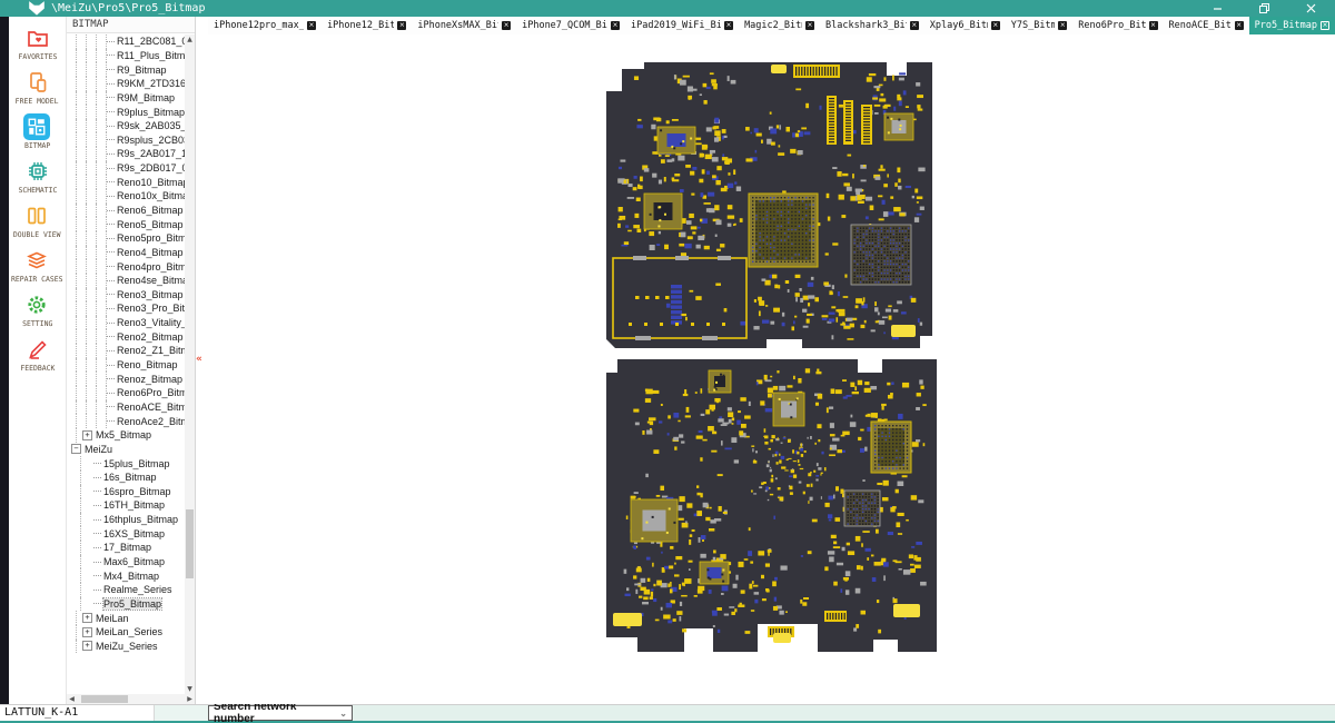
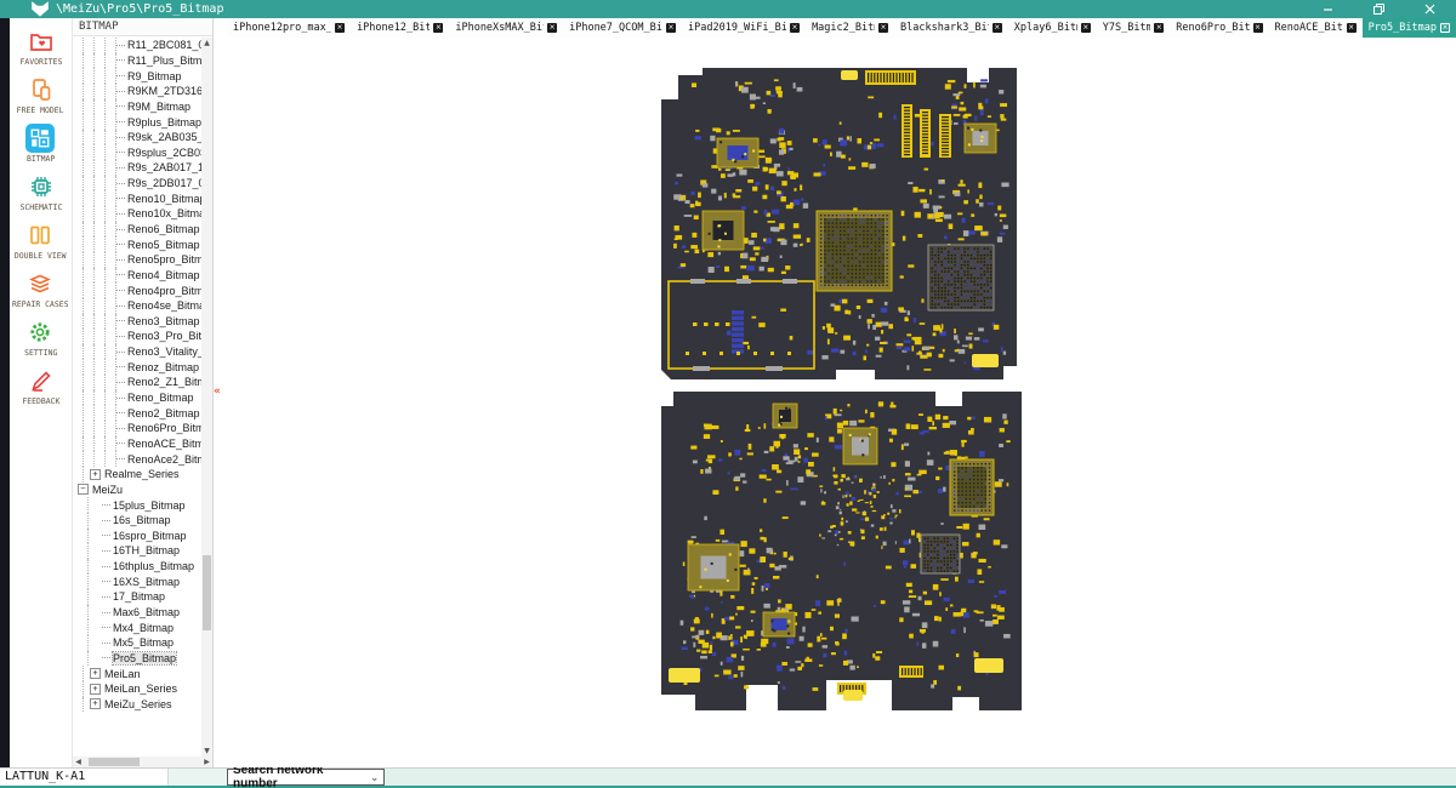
  \MeiZu\Pro5\Pro5_Bitmap
  BITMAP
  R11_2BC081_
  R11_Plus_Bitm
  R9_Bitmap
  R9KM_2TD316
  R9M_Bitmap
  R9plus_Bitmap
  R9sk_2AB035
  R9splus_2CB0
  R9s_2AB017_
  R9s_2DB017_
  Reno10_Bitma
  Reno10x_Bitm
  Reno6_Bitmap
  Reno5_Bitmap
  Reno5pro_Bitm
  Reno4_Bitmap
  Reno4pro_Bitm
  Reno4se_Bitm
  Reno3_Bitmap
  Reno3_Pro_Bit
  Reno3_Vitality
- Reno2_Bitmap
+ Renoz_Bitmap
  Reno2_Z1_Bit
  Reno_Bitmap
- Renoz_Bitmap
+ Reno2_Bitmap
  Reno6Pro_Bitm
  RenoACE_Bitm
  RenoAce2_Bit
  +
- Mx5_Bitmap
+ Realme_Series
  −
  MeiZu
  15plus_Bitmap
  16s_Bitmap
  16spro_Bitmap
  16TH_Bitmap
  16thplus_Bitmap
  16XS_Bitmap
  17_Bitmap
  Max6_Bitmap
  Mx4_Bitmap
- Realme_Series
+ Mx5_Bitmap
  Pro5_Bitmap
  +
  MeiLan
  +
  MeiLan_Series
  +
  MeiZu_Series
  «
  iPhone12pro_max_
  iPhone12_Bit
  iPhoneXsMAX_Bi
  iPhone7_QCOM_Bi
  iPad2019_WiFi_Bi
  Magic2_Bit
  Blackshark3_Bi
  Xplay6_Bit
  Y7S_Bitm
  Reno6Pro_Bit
  RenoACE_Bit
  Pro5_Bitmap
  LATTUN_K-A1
  Search network number
  ⌄
